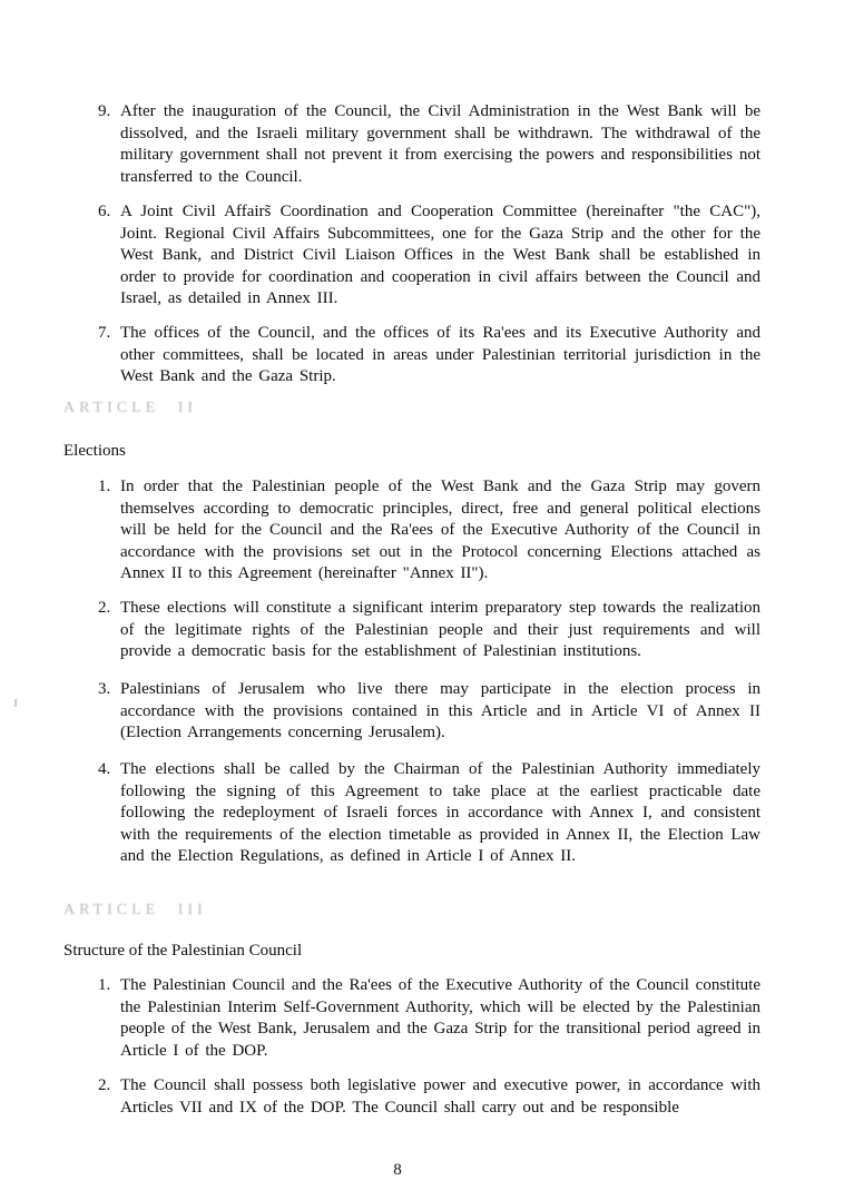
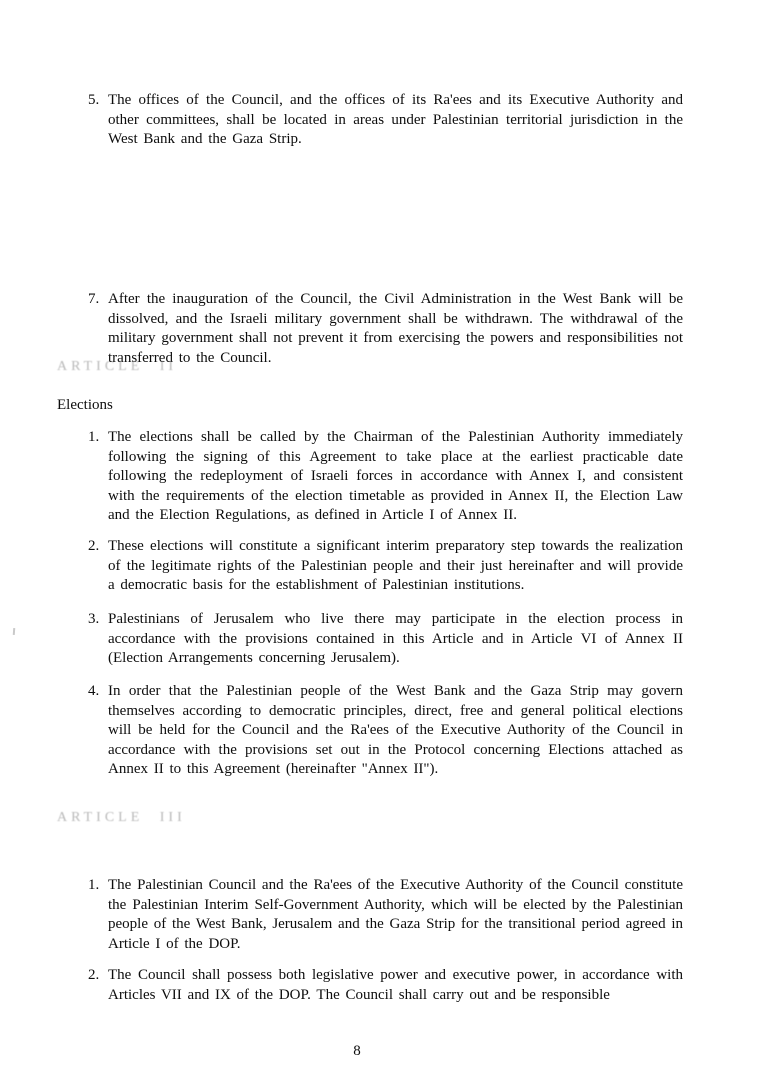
- 9.
+ 5.
- After the inauguration of the Council, the Civil Administration in the West Bank will be dissolved, and the Israeli military government shall be withdrawn. The withdrawal of the military government shall not prevent it from exercising the powers and responsibilities not transferred to the Council.
+ The offices of the Council, and the offices of its Ra'ees and its Executive Authority and other committees, shall be located in areas under Palestinian territorial jurisdiction in the West Bank and the Gaza Strip.
- 6.
- A Joint Civil Affairs̃ Coordination and Cooperation Committee (hereinafter "the CAC"), Joint. Regional Civil Affairs Subcommittees, one for the Gaza Strip and the other for the West Bank, and District Civil Liaison Offices in the West Bank shall be established in order to provide for coordination and cooperation in civil affairs between the Council and Israel, as detailed in Annex III.
  7.
- The offices of the Council, and the offices of its Ra'ees and its Executive Authority and other committees, shall be located in areas under Palestinian territorial jurisdiction in the West Bank and the Gaza Strip.
+ After the inauguration of the Council, the Civil Administration in the West Bank will be dissolved, and the Israeli military government shall be withdrawn. The withdrawal of the military government shall not prevent it from exercising the powers and responsibilities not transferred to the Council.
  ARTICLE II
  Elections
  1.
- In order that the Palestinian people of the West Bank and the Gaza Strip may govern themselves according to democratic principles, direct, free and general political elections will be held for the Council and the Ra'ees of the Executive Authority of the Council in accordance with the provisions set out in the Protocol concerning Elections attached as Annex II to this Agreement (hereinafter "Annex II").
+ The elections shall be called by the Chairman of the Palestinian Authority immediately following the signing of this Agreement to take place at the earliest practicable date following the redeployment of Israeli forces in accordance with Annex I, and consistent with the requirements of the election timetable as provided in Annex II, the Election Law and the Election Regulations, as defined in Article I of Annex II.
  2.
- These elections will constitute a significant interim preparatory step towards the realization of the legitimate rights of the Palestinian people and their just requirements and will provide a democratic basis for the establishment of Palestinian institutions.
+ These elections will constitute a significant interim preparatory step towards the realization of the legitimate rights of the Palestinian people and their just hereinafter and will provide a democratic basis for the establishment of Palestinian institutions.
  3.
  Palestinians of Jerusalem who live there may participate in the election process in accordance with the provisions contained in this Article and in Article VI of Annex II (Election Arrangements concerning Jerusalem).
  4.
- The elections shall be called by the Chairman of the Palestinian Authority immediately following the signing of this Agreement to take place at the earliest practicable date following the redeployment of Israeli forces in accordance with Annex I, and consistent with the requirements of the election timetable as provided in Annex II, the Election Law and the Election Regulations, as defined in Article I of Annex II.
+ In order that the Palestinian people of the West Bank and the Gaza Strip may govern themselves according to democratic principles, direct, free and general political elections will be held for the Council and the Ra'ees of the Executive Authority of the Council in accordance with the provisions set out in the Protocol concerning Elections attached as Annex II to this Agreement (hereinafter "Annex II").
  ARTICLE III
- Structure of the Palestinian Council
  1.
  The Palestinian Council and the Ra'ees of the Executive Authority of the Council constitute the Palestinian Interim Self-Government Authority, which will be elected by the Palestinian people of the West Bank, Jerusalem and the Gaza Strip for the transitional period agreed in Article I of the DOP.
  2.
  The Council shall possess both legislative power and executive power, in accordance with Articles VII and IX of the DOP. The Council shall carry out and be responsible
  8
